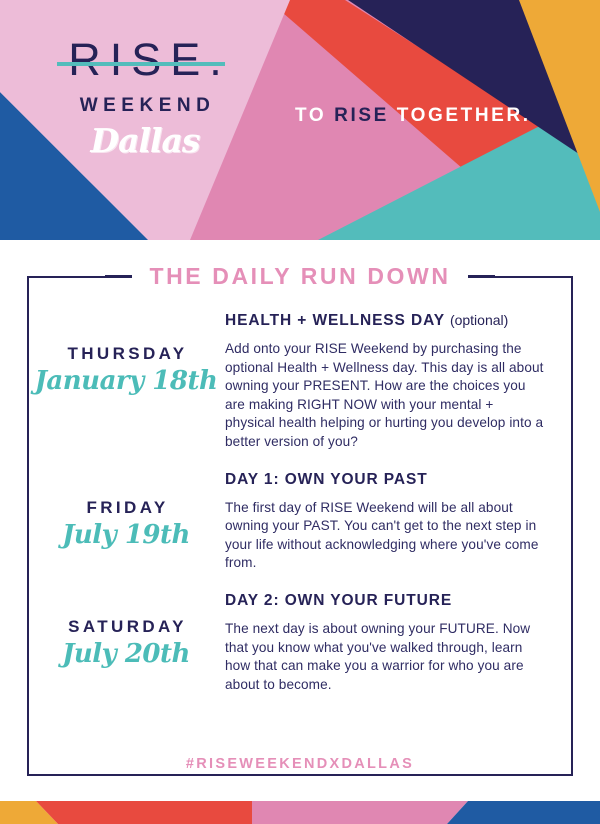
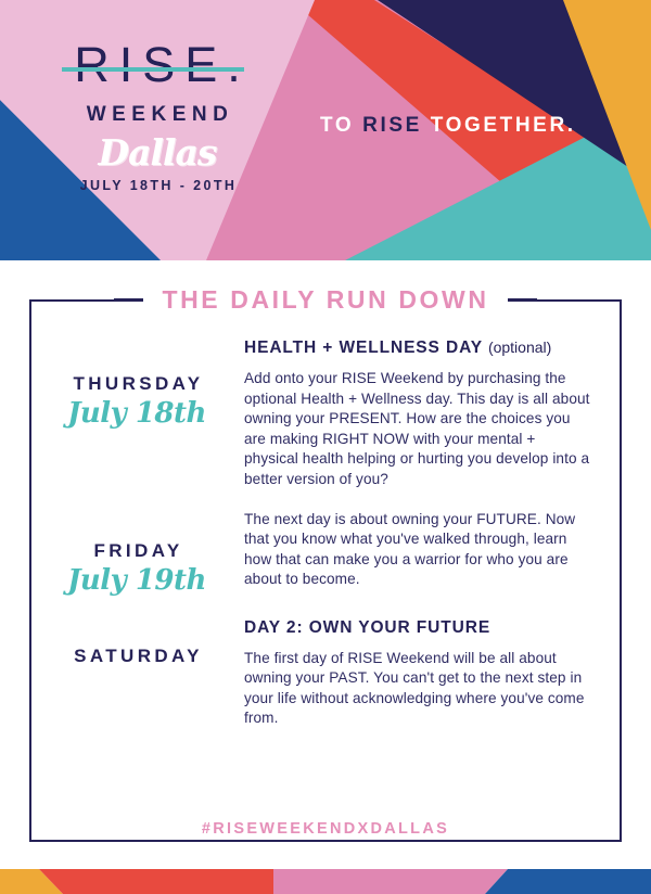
  RISE.
  WEEKEND
  Dallas
+ JULY 18TH - 20TH
  TO RISE TOGETHER.
  THE DAILY RUN DOWN
  THURSDAY
- January 18th
+ July 18th
  HEALTH + WELLNESS DAY (optional)
  Add onto your RISE Weekend by purchasing the optional Health + Wellness day. This day is all about owning your PRESENT. How are the choices you are making RIGHT NOW with your mental + physical health helping or hurting you develop into a better version of you?
  FRIDAY
  July 19th
- DAY 1: OWN YOUR PAST
- The first day of RISE Weekend will be all about owning your PAST. You can't get to the next step in your life without acknowledging where you've come from.
+ The next day is about owning your FUTURE. Now that you know what you've walked through, learn how that can make you a warrior for who you are about to become.
  SATURDAY
- July 20th
  DAY 2: OWN YOUR FUTURE
- The next day is about owning your FUTURE. Now that you know what you've walked through, learn how that can make you a warrior for who you are about to become.
+ The first day of RISE Weekend will be all about owning your PAST. You can't get to the next step in your life without acknowledging where you've come from.
  #RISEWEEKENDXDALLAS
